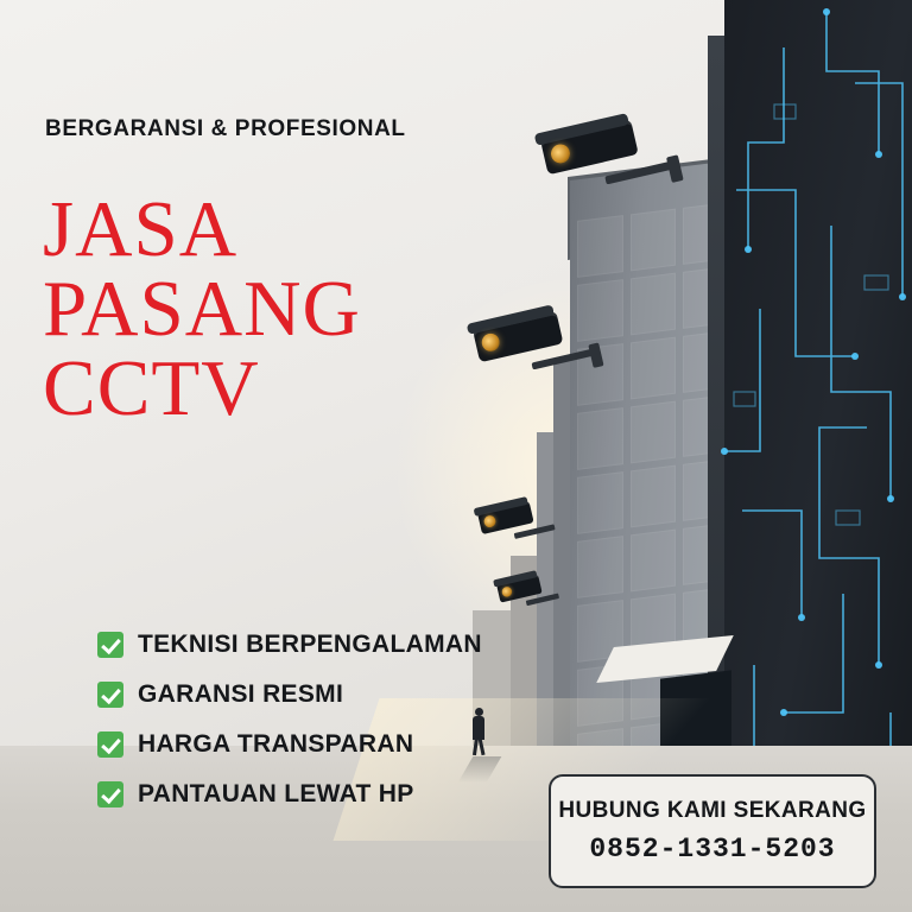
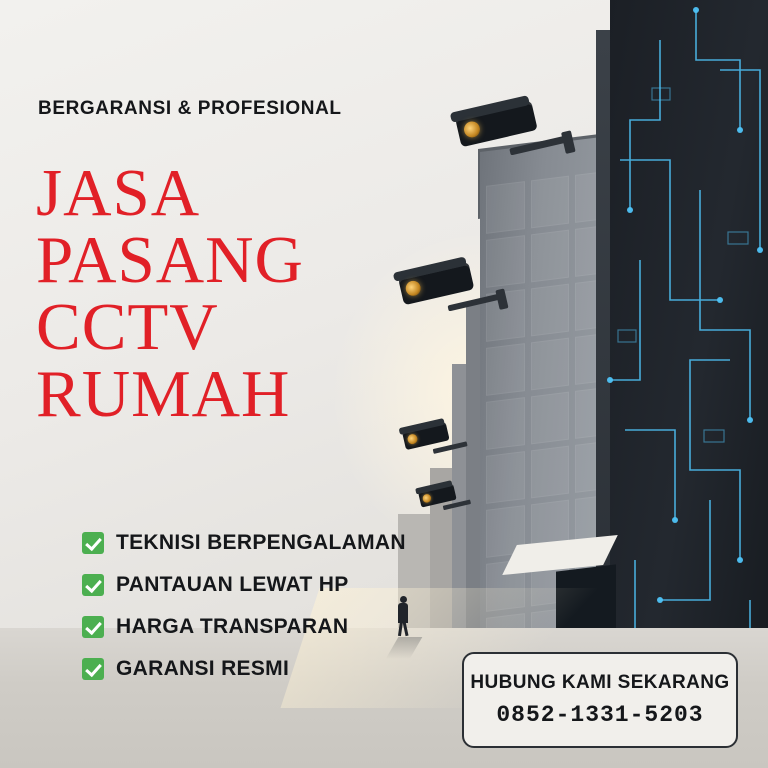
  BERGARANSI & PROFESIONAL
  JASA
  PASANG
  CCTV
+ RUMAH
  TEKNISI BERPENGALAMAN
- GARANSI RESMI
+ PANTAUAN LEWAT HP
  HARGA TRANSPARAN
- PANTAUAN LEWAT HP
+ GARANSI RESMI
  HUBUNG KAMI SEKARANG
  0852-1331-5203
